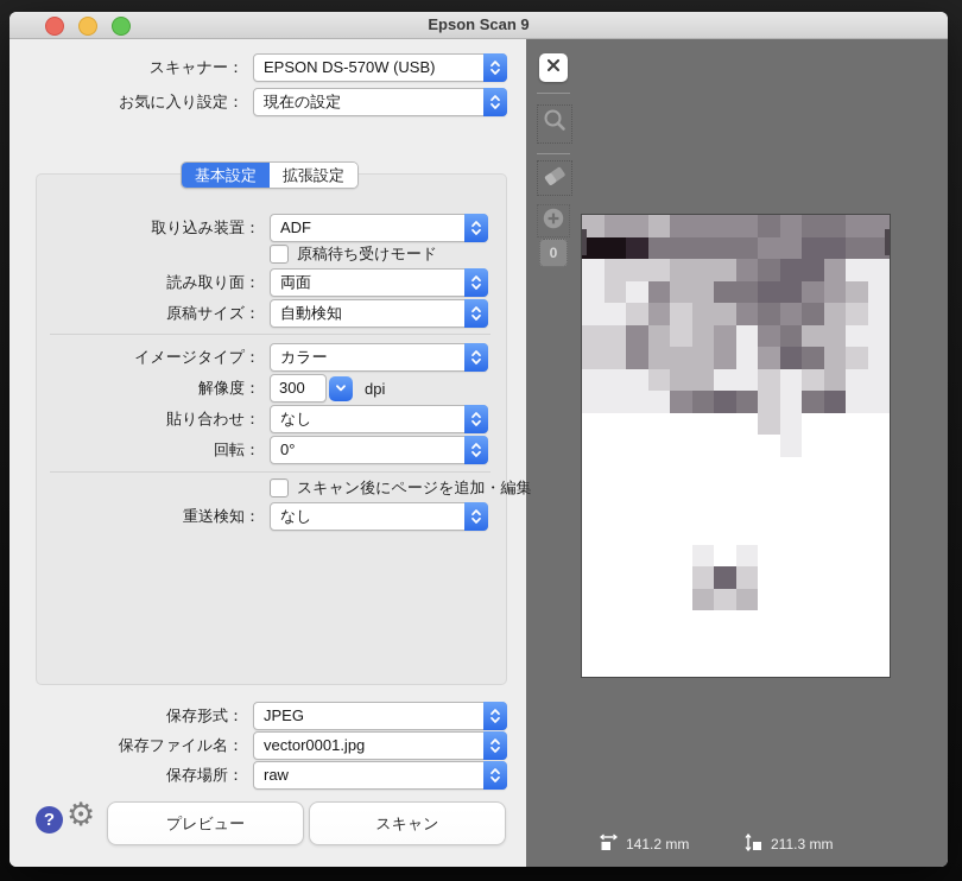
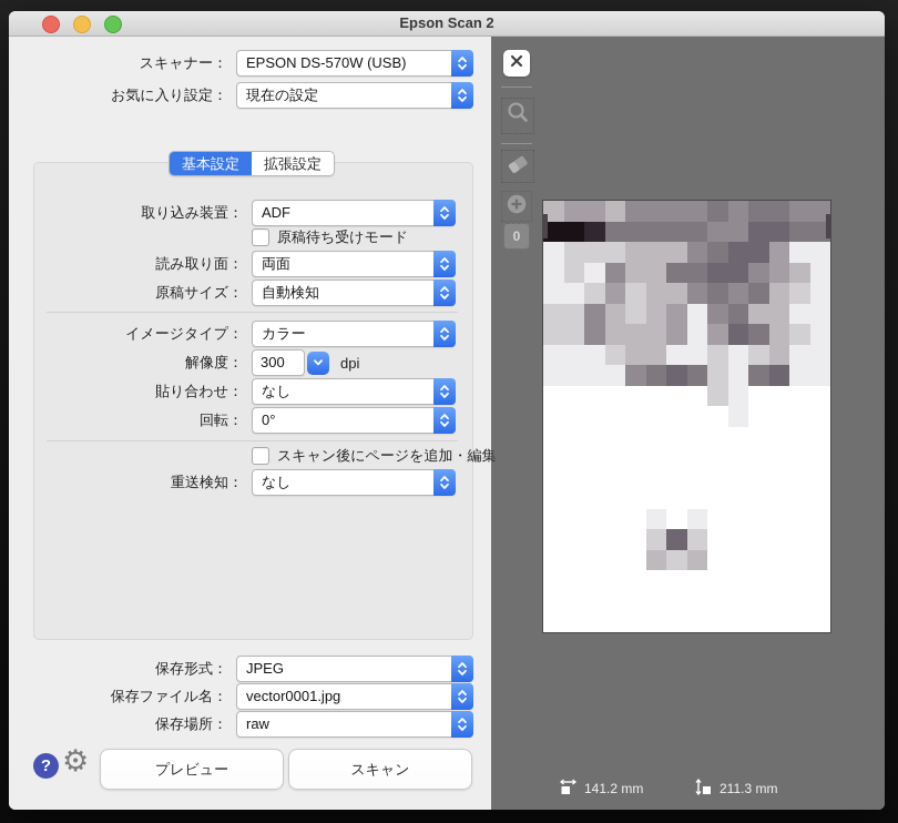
- Epson Scan 9
+ Epson Scan 2
  スキャナー：
  EPSON DS-570W (USB)
  お気に入り設定：
  現在の設定
  基本設定
  拡張設定
  取り込み装置：
  ADF
  原稿待ち受けモード
  読み取り面：
  両面
  原稿サイズ：
  自動検知
  イメージタイプ：
  カラー
  解像度：
  300
  dpi
  貼り合わせ：
  なし
  回転：
  0°
  スキャン後にページを追加・編集
  重送検知：
  なし
  保存形式：
  JPEG
  保存ファイル名：
  vector0001.jpg
  保存場所：
  raw
  ?
  ⚙
  プレビュー
  スキャン
  0
  141.2 mm
  211.3 mm
